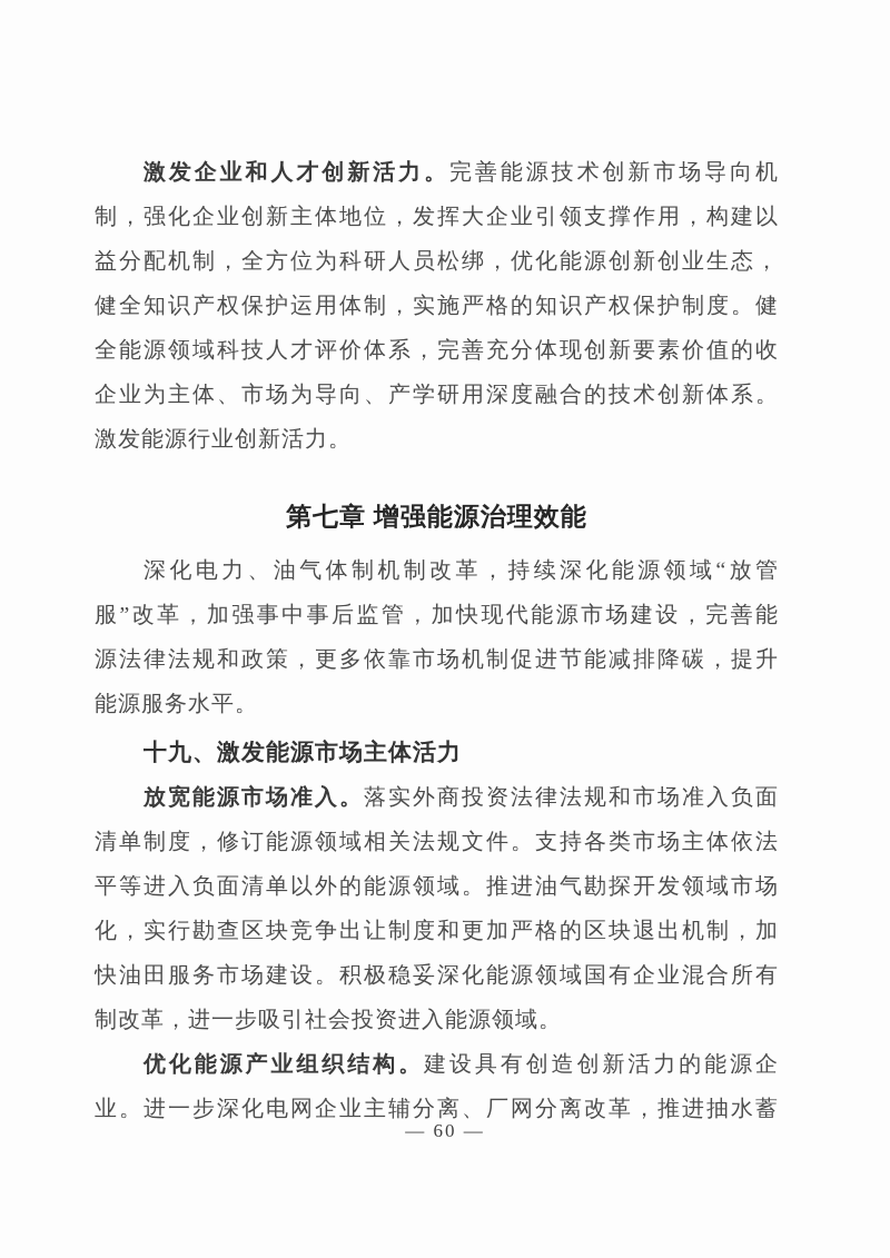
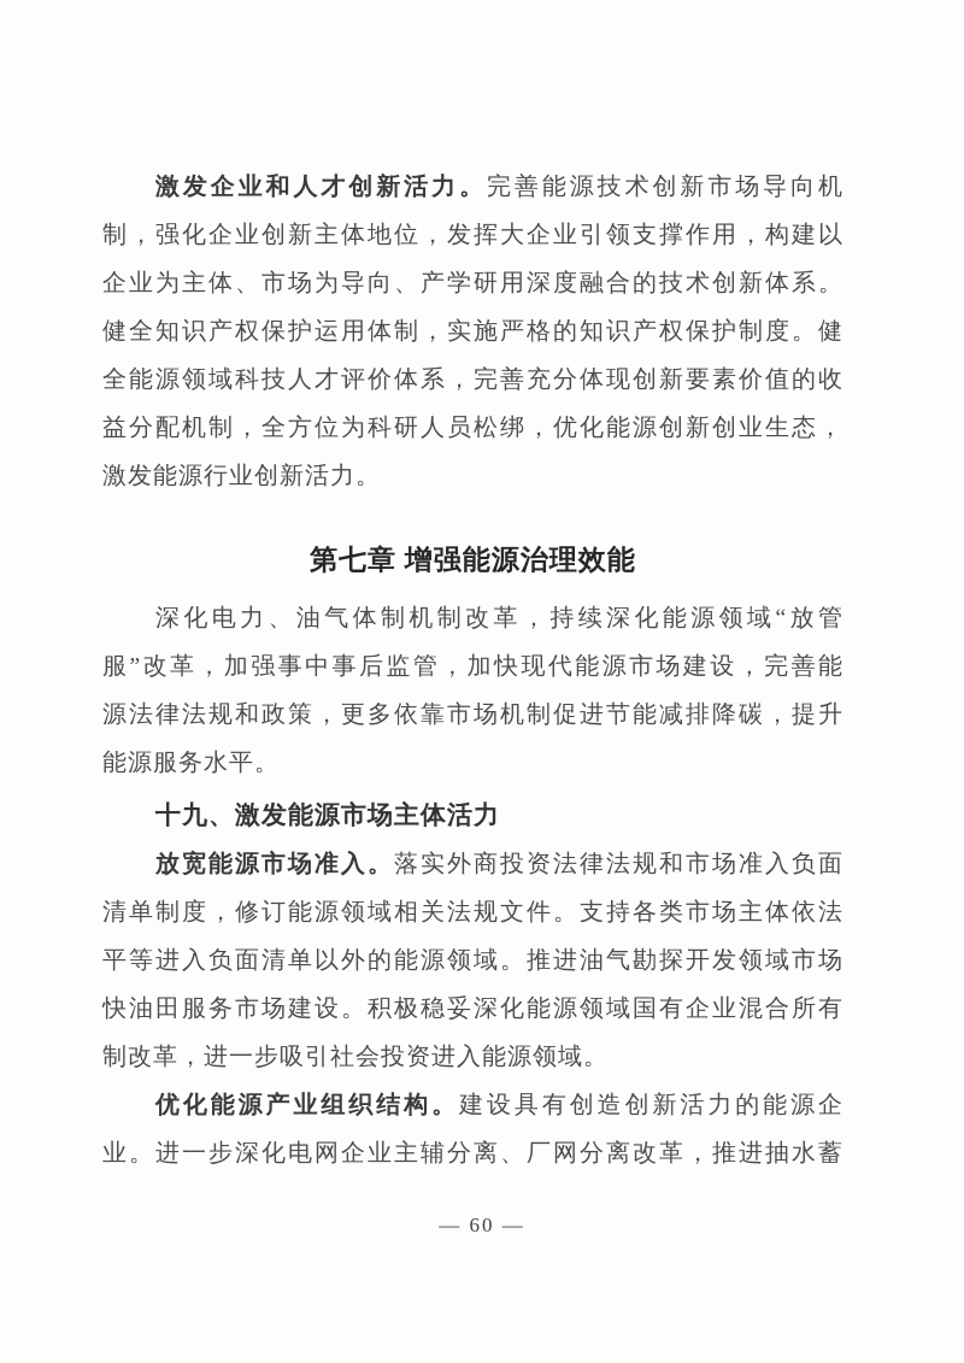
  激发企业和人才创新活力。完善能源技术创新市场导向机
  制，强化企业创新主体地位，发挥大企业引领支撑作用，构建以
- 益分配机制，全方位为科研人员松绑，优化能源创新创业生态，
+ 企业为主体、市场为导向、产学研用深度融合的技术创新体系。
  健全知识产权保护运用体制，实施严格的知识产权保护制度。健
  全能源领域科技人才评价体系，完善充分体现创新要素价值的收
- 企业为主体、市场为导向、产学研用深度融合的技术创新体系。
+ 益分配机制，全方位为科研人员松绑，优化能源创新创业生态，
  激发能源行业创新活力。
  第七章 增强能源治理效能
  深化电力、油气体制机制改革，持续深化能源领域“放管
  服”改革，加强事中事后监管，加快现代能源市场建设，完善能
  源法律法规和政策，更多依靠市场机制促进节能减排降碳，提升
  能源服务水平。
  十九、激发能源市场主体活力
  放宽能源市场准入。落实外商投资法律法规和市场准入负面
  清单制度，修订能源领域相关法规文件。支持各类市场主体依法
  平等进入负面清单以外的能源领域。推进油气勘探开发领域市场
- 化，实行勘查区块竞争出让制度和更加严格的区块退出机制，加
  快油田服务市场建设。积极稳妥深化能源领域国有企业混合所有
  制改革，进一步吸引社会投资进入能源领域。
  优化能源产业组织结构。建设具有创造创新活力的能源企
  业。进一步深化电网企业主辅分离、厂网分离改革，推进抽水蓄
  — 60 —
